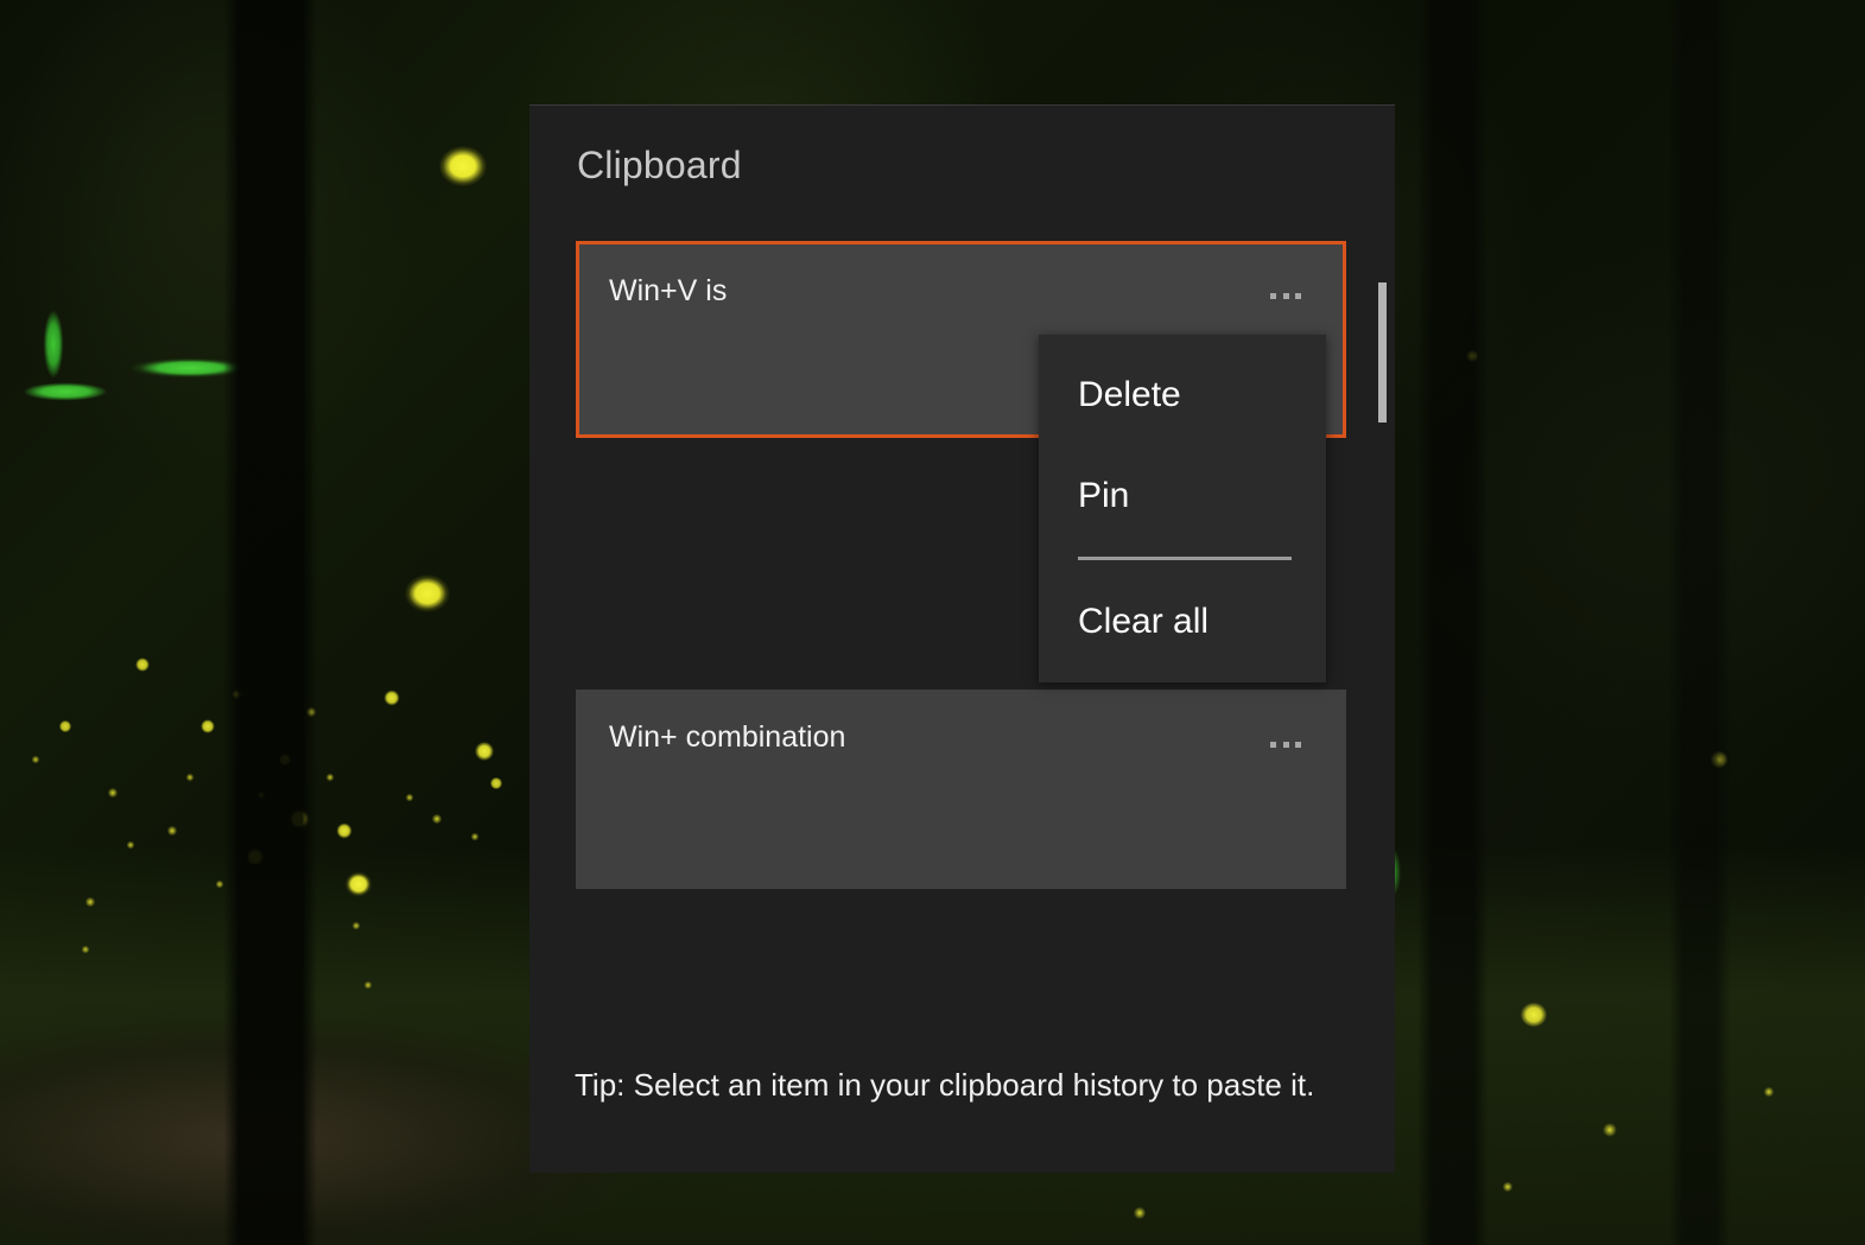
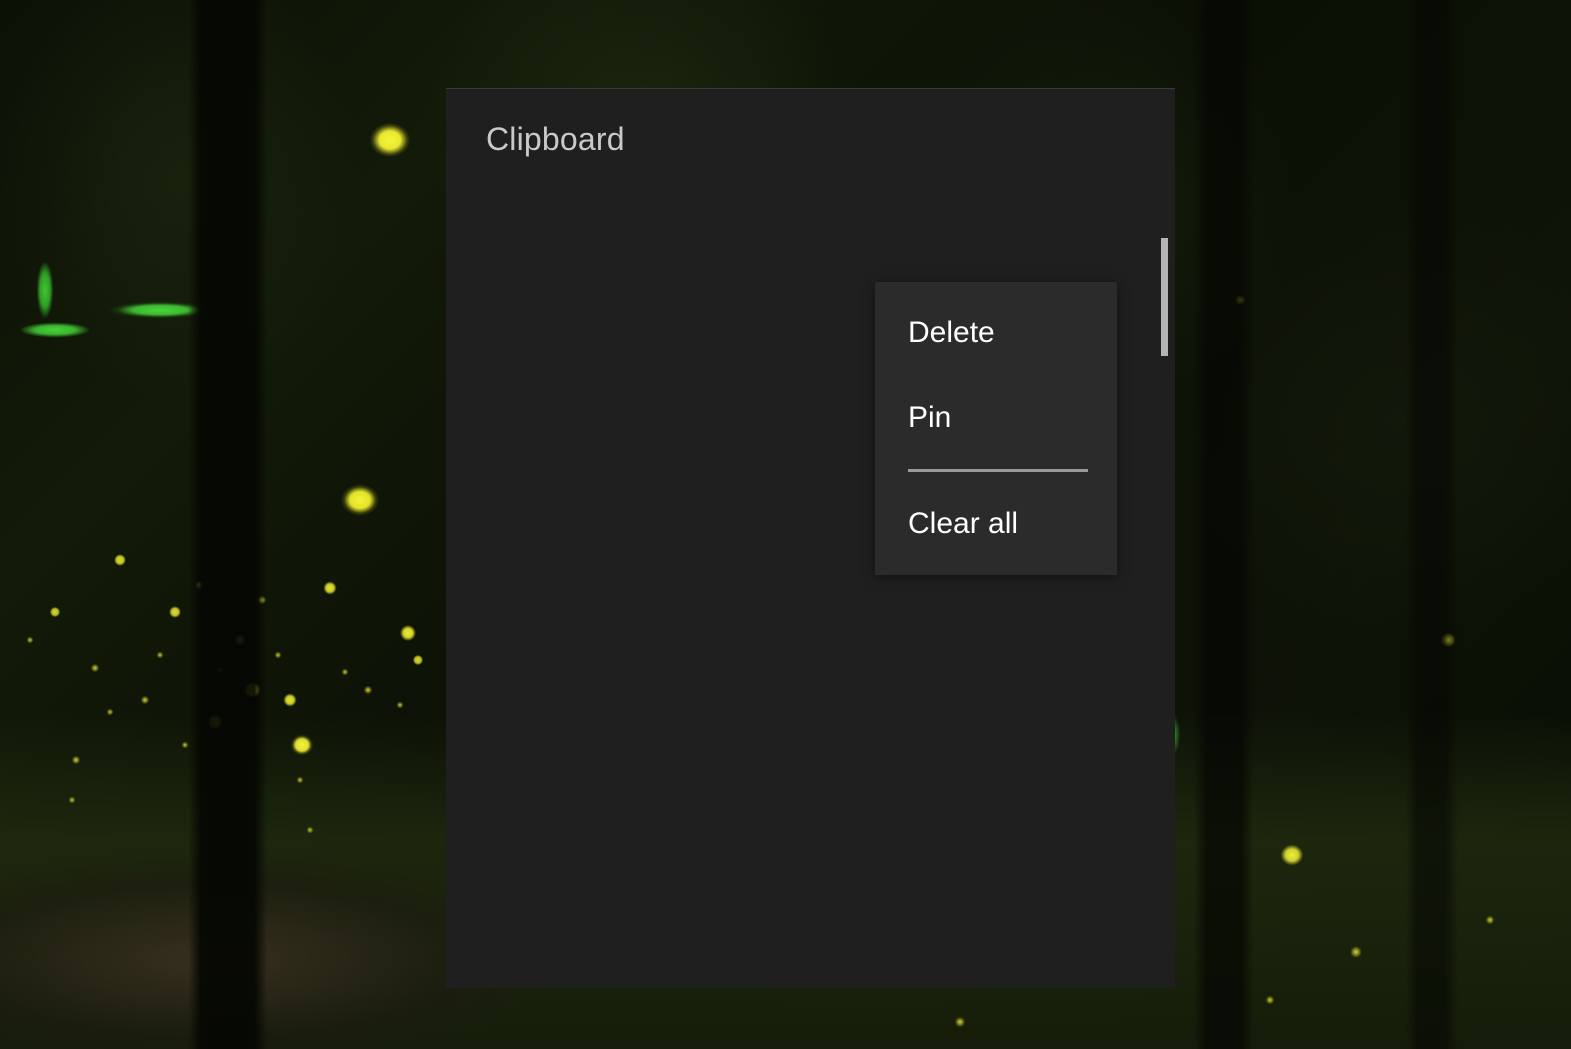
  Clipboard
- Win+V is
- Win+ combination
- Tip: Select an item in your clipboard history to paste it.
  Delete
  Pin
  Clear all
